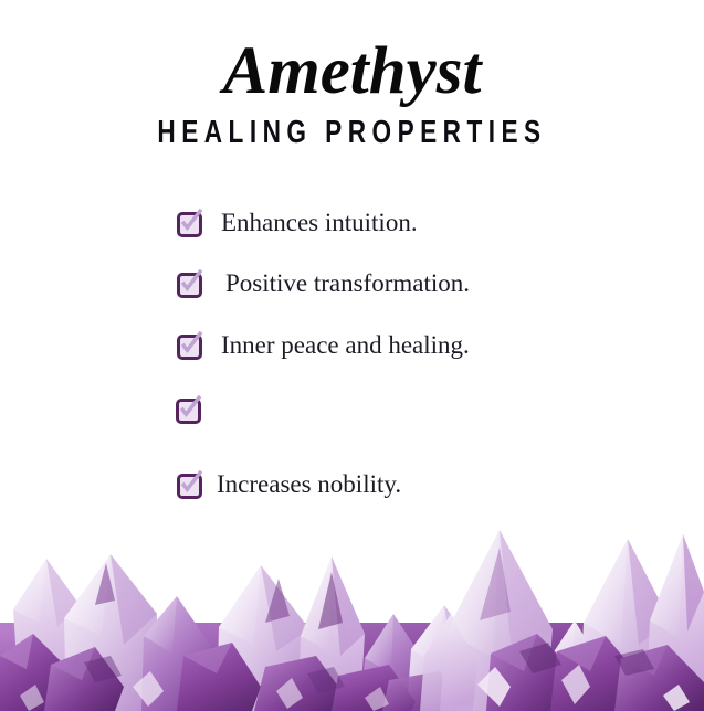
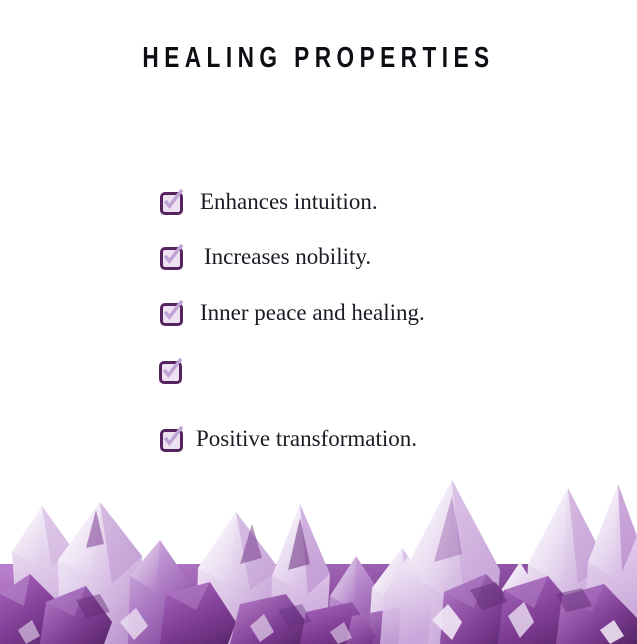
- Amethyst
  HEALING PROPERTIES
  Enhances intuition.
- Positive transformation.
+ Increases nobility.
  Inner peace and healing.
- Increases nobility.
+ Positive transformation.
